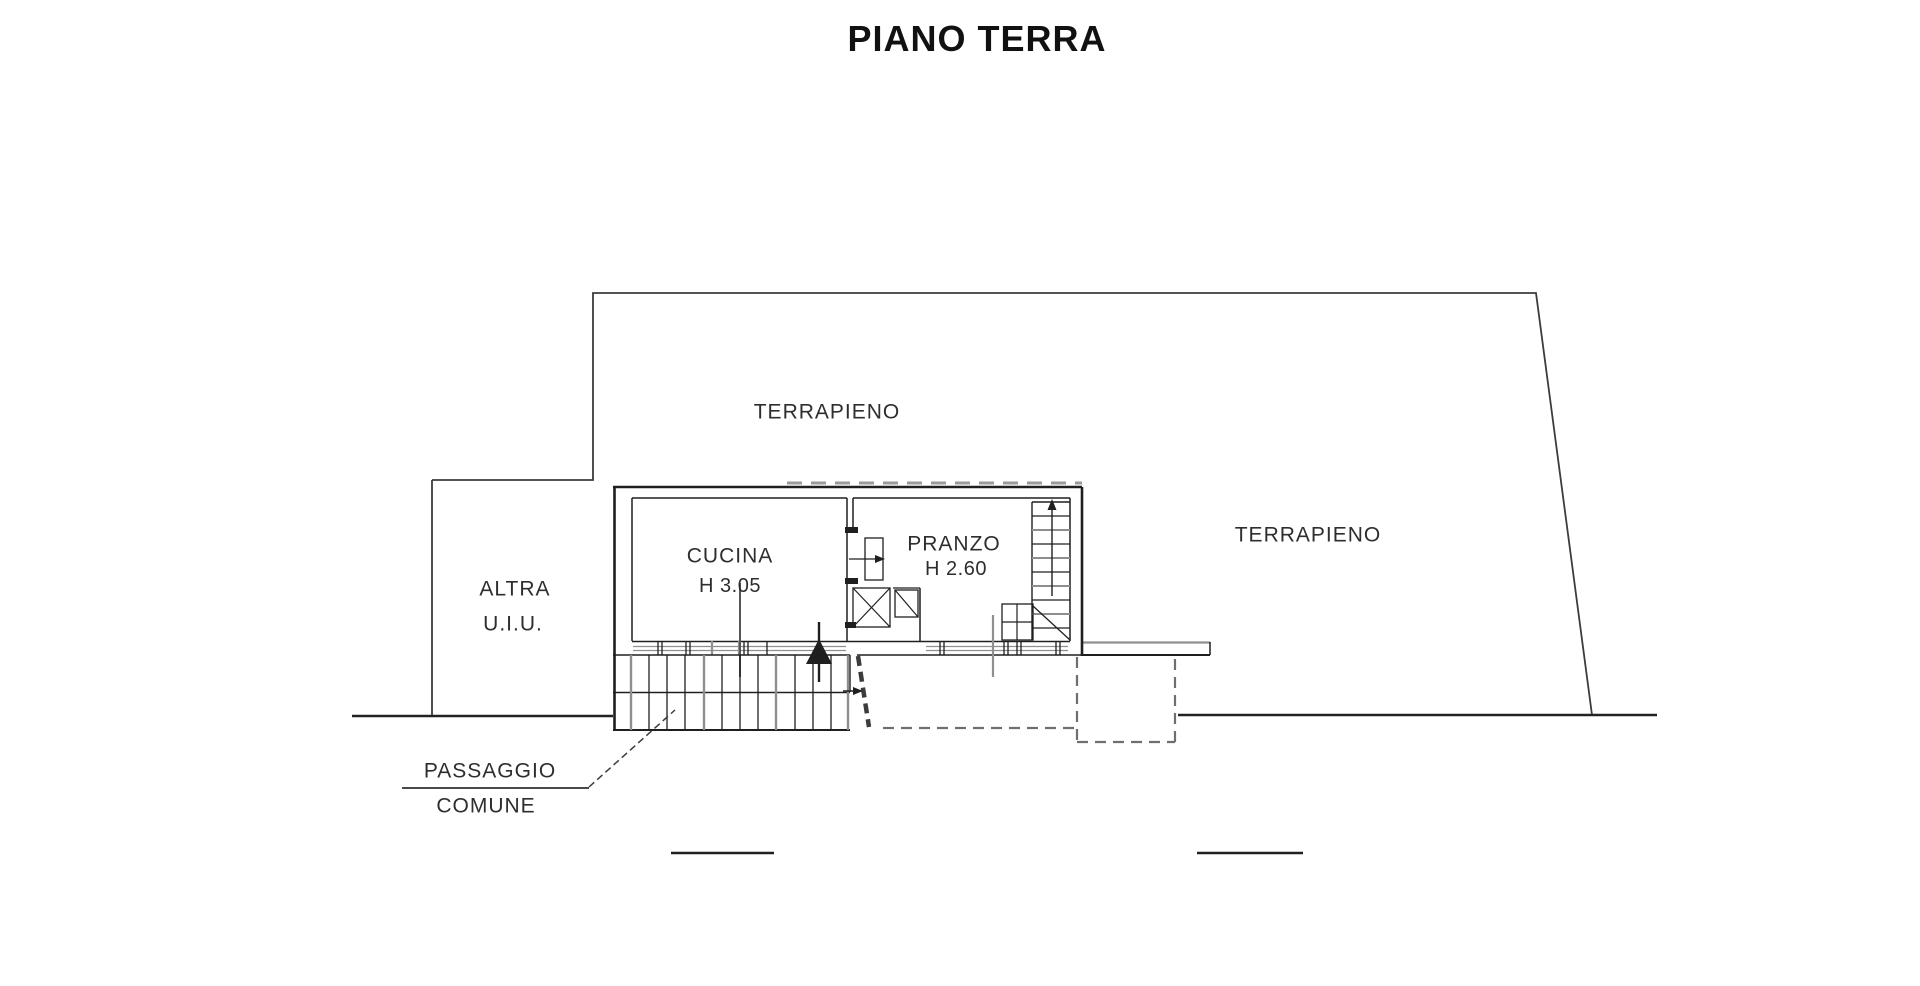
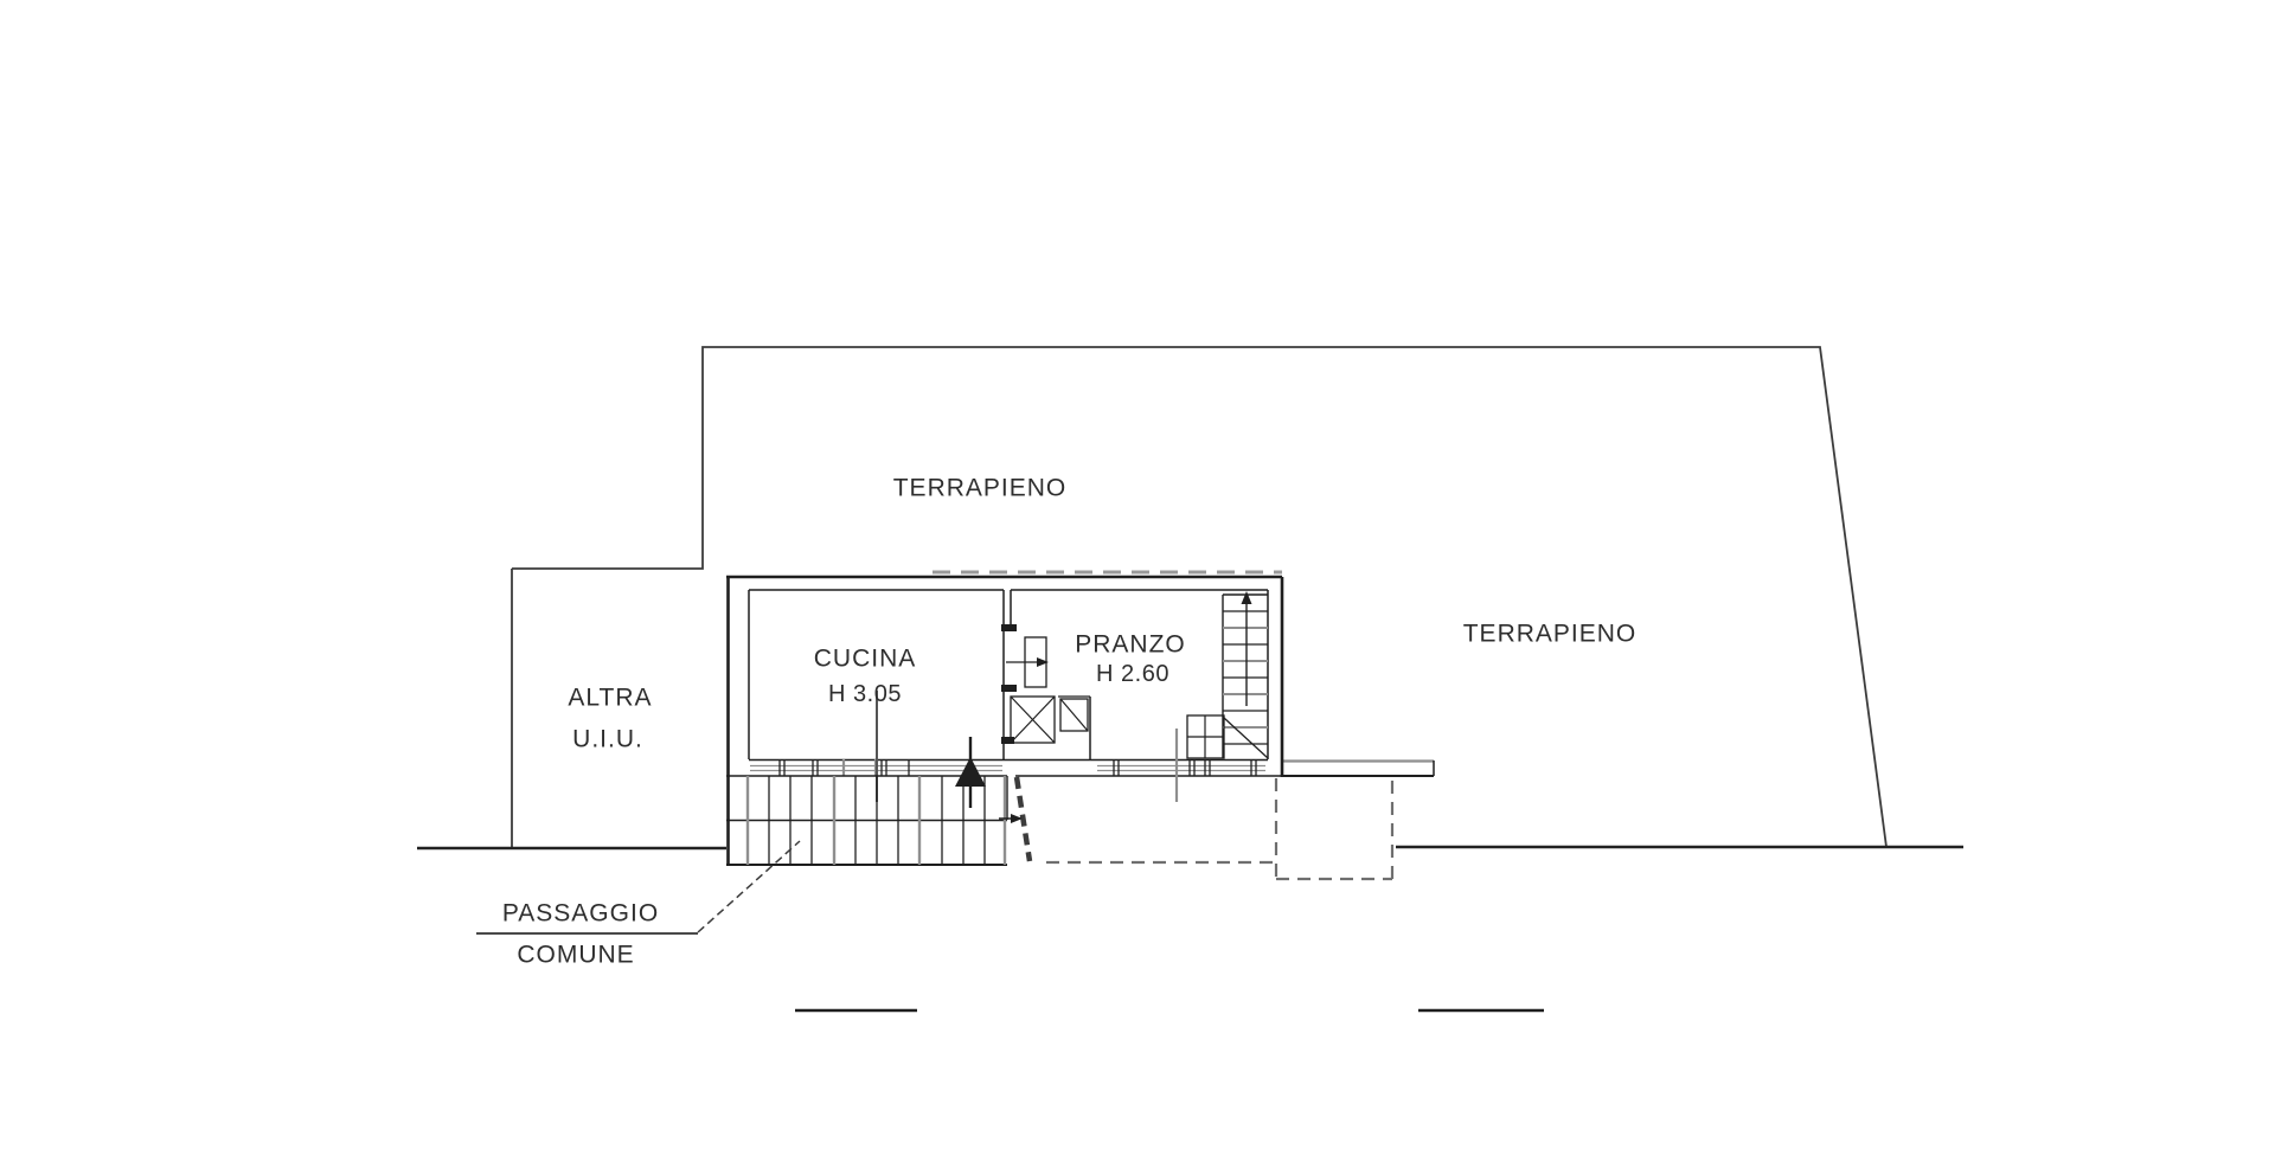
- PIANO TERRA
  TERRAPIENO
  TERRAPIENO
  ALTRA
  U.I.U.
  CUCINA
  H 3.05
  PRANZO
  H 2.60
  PASSAGGIO
  COMUNE
